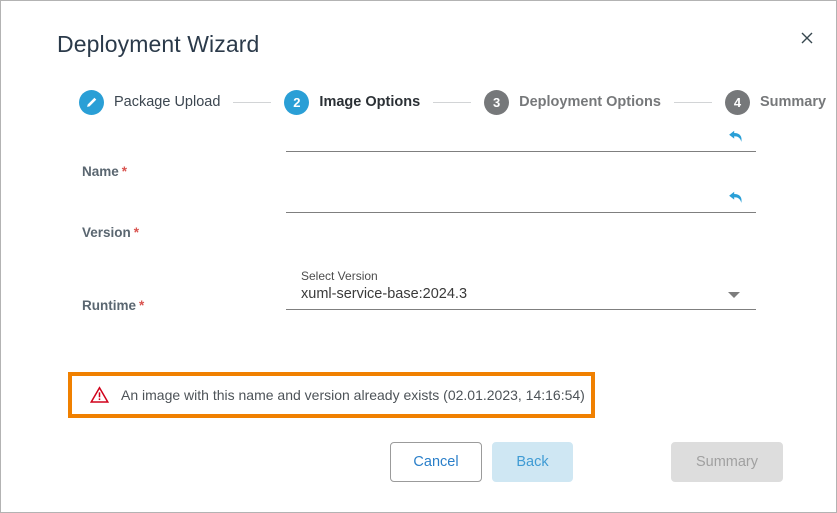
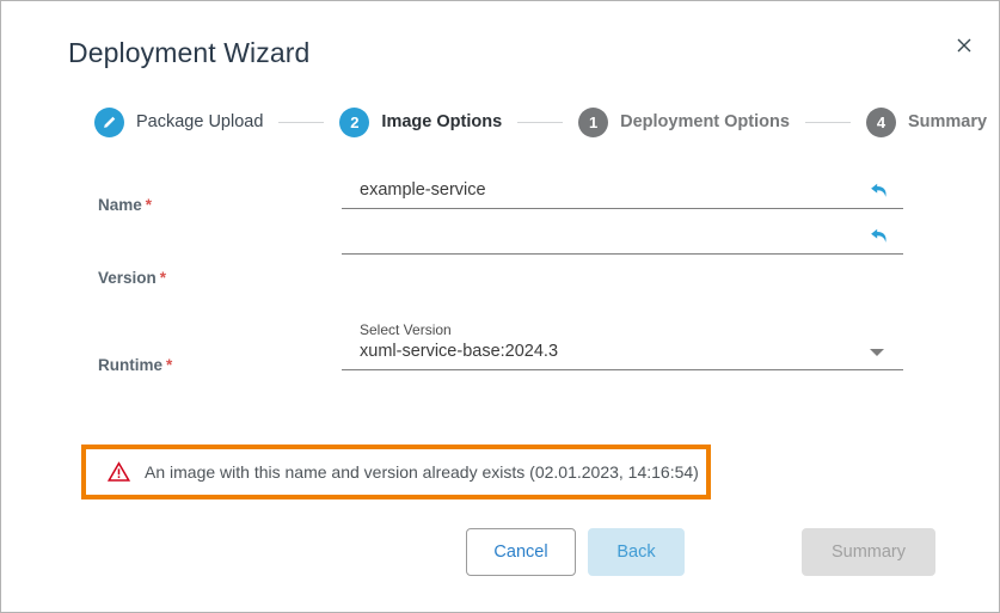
  Deployment Wizard
  Package Upload
  2
  Image Options
- 3
+ 1
  Deployment Options
  4
  Summary
  Name *
+ example-service
  Version *
  Runtime *
  Select Version
  xuml-service-base:2024.3
  An image with this name and version already exists (02.01.2023, 14:16:54)
  Cancel
  Back
  Summary
